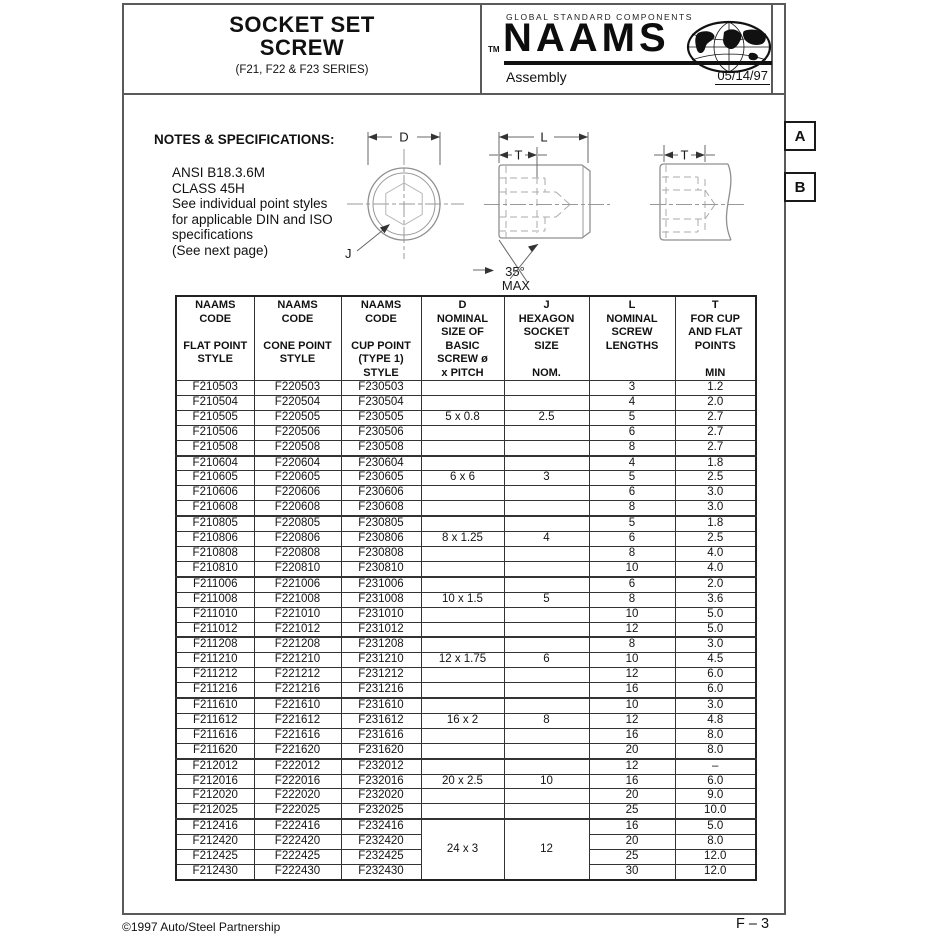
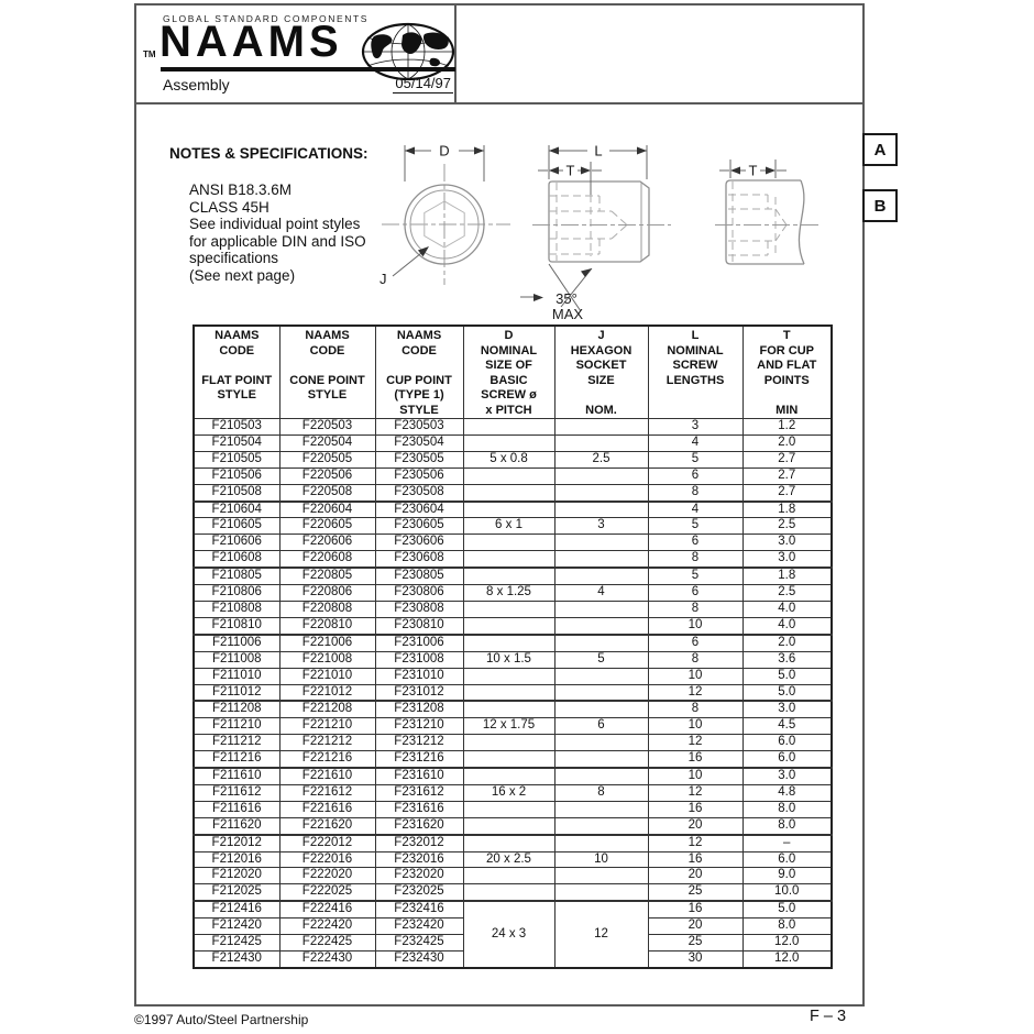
- SOCKET SET
- SCREW
- (F21, F22 & F23 SERIES)
  GLOBAL STANDARD COMPONENTS
  TM
  NAAMS
  Assembly
  05/14/97
  NOTES & SPECIFICATIONS:
  ANSI B18.3.6M
  CLASS 45H
  See individual point styles
  for applicable DIN and ISO
  specifications
  (See next page)
  D
  J
  L
  T
  35°
  MAX
  T
  NAAMSCODE FLAT POINTSTYLE	NAAMSCODE CONE POINTSTYLE	NAAMSCODE CUP POINT(TYPE 1)STYLE	DNOMINALSIZE OFBASICSCREW øx PITCH	JHEXAGONSOCKETSIZE NOM.	LNOMINALSCREWLENGTHS	TFOR CUPAND FLATPOINTS MIN
  F210503	F220503	F230503			3	1.2
  F210504	F220504	F230504			4	2.0
  F210505	F220505	F230505	5 x 0.8	2.5	5	2.7
  F210506	F220506	F230506			6	2.7
  F210508	F220508	F230508			8	2.7
  F210604	F220604	F230604			4	1.8
- F210605	F220605	F230605	6 x 6	3	5	2.5
+ F210605	F220605	F230605	6 x 1	3	5	2.5
  F210606	F220606	F230606			6	3.0
  F210608	F220608	F230608			8	3.0
  F210805	F220805	F230805			5	1.8
  F210806	F220806	F230806	8 x 1.25	4	6	2.5
  F210808	F220808	F230808			8	4.0
  F210810	F220810	F230810			10	4.0
  F211006	F221006	F231006			6	2.0
  F211008	F221008	F231008	10 x 1.5	5	8	3.6
  F211010	F221010	F231010			10	5.0
  F211012	F221012	F231012			12	5.0
  F211208	F221208	F231208			8	3.0
  F211210	F221210	F231210	12 x 1.75	6	10	4.5
  F211212	F221212	F231212			12	6.0
  F211216	F221216	F231216			16	6.0
  F211610	F221610	F231610			10	3.0
  F211612	F221612	F231612	16 x 2	8	12	4.8
  F211616	F221616	F231616			16	8.0
  F211620	F221620	F231620			20	8.0
  F212012	F222012	F232012			12	–
  F212016	F222016	F232016	20 x 2.5	10	16	6.0
  F212020	F222020	F232020			20	9.0
  F212025	F222025	F232025			25	10.0
  F212416	F222416	F232416	24 x 3	12	16	5.0
  F212420	F222420	F232420	20	8.0
  F212425	F222425	F232425	25	12.0
  F212430	F222430	F232430	30	12.0
  A
  B
  ©1997 Auto/Steel Partnership
  F – 3
